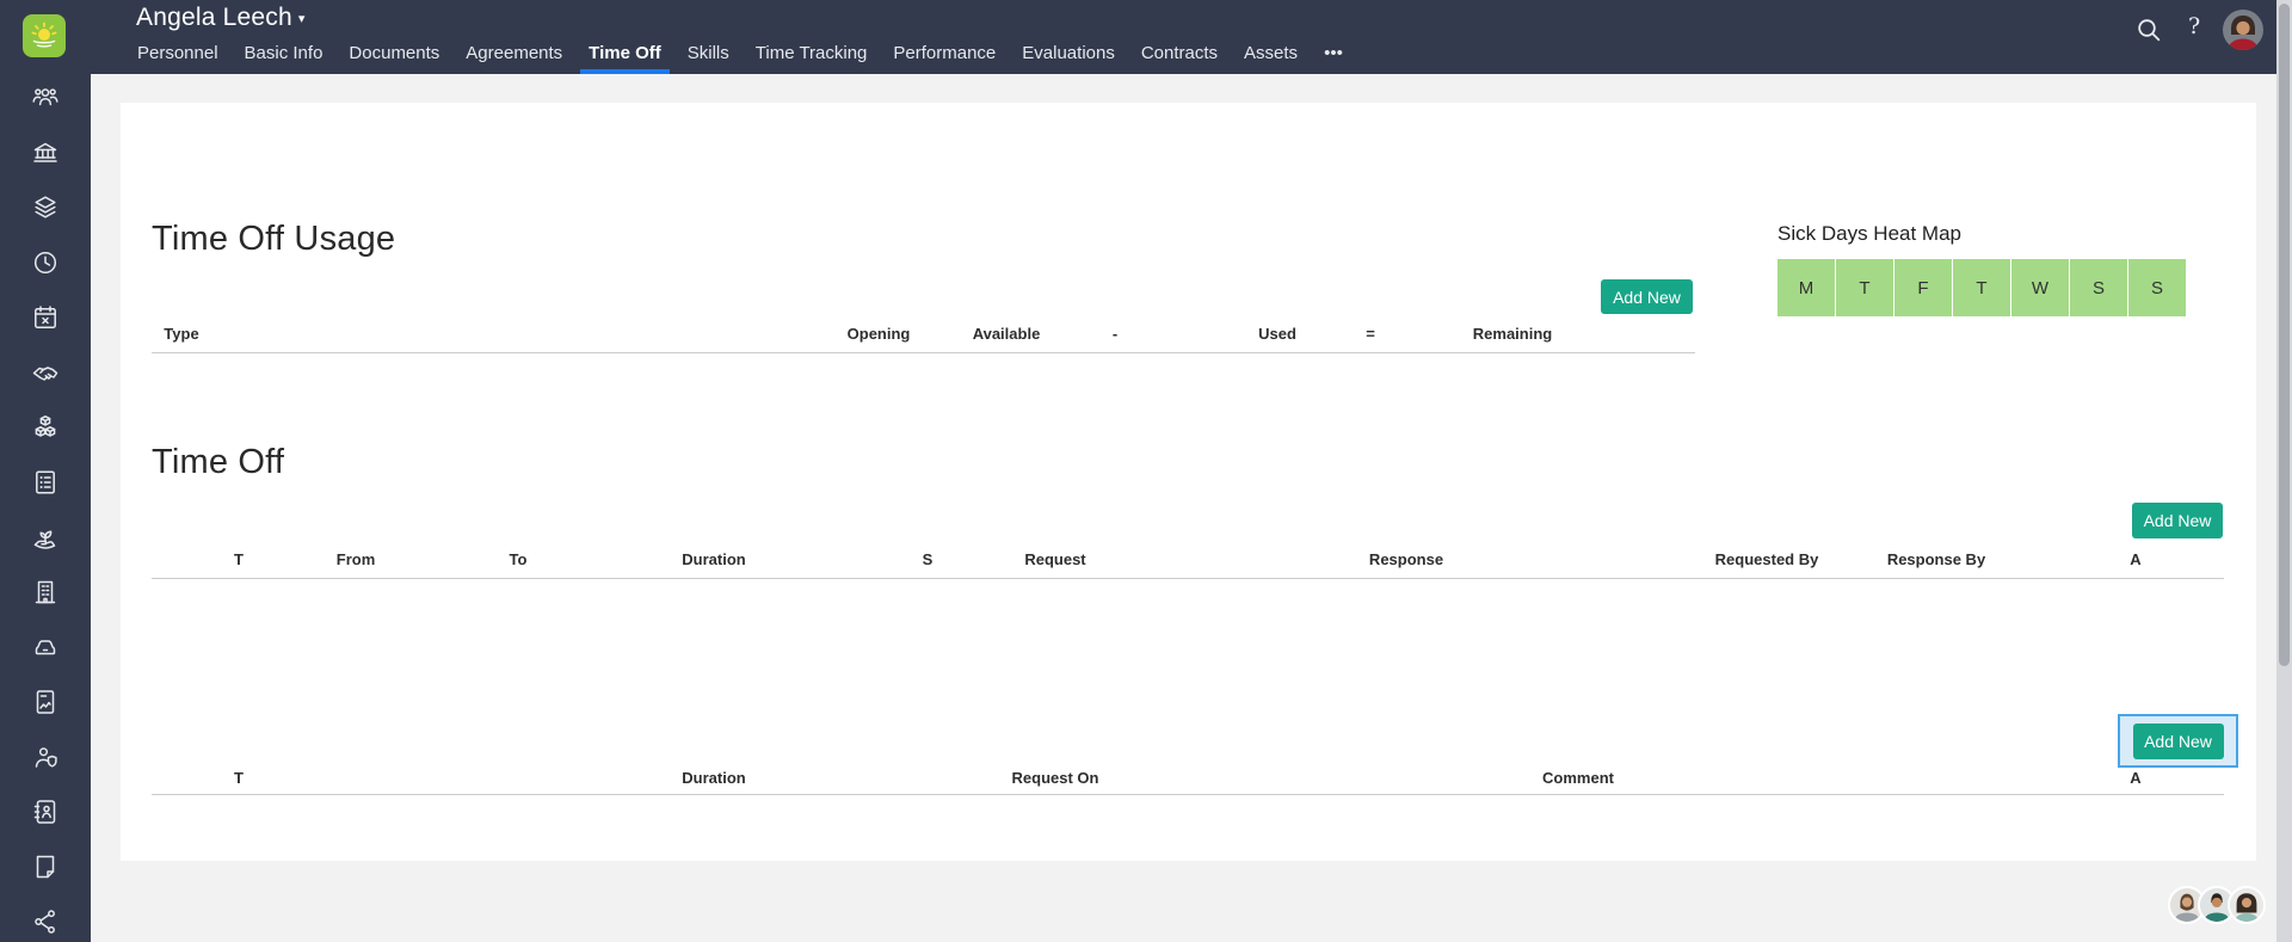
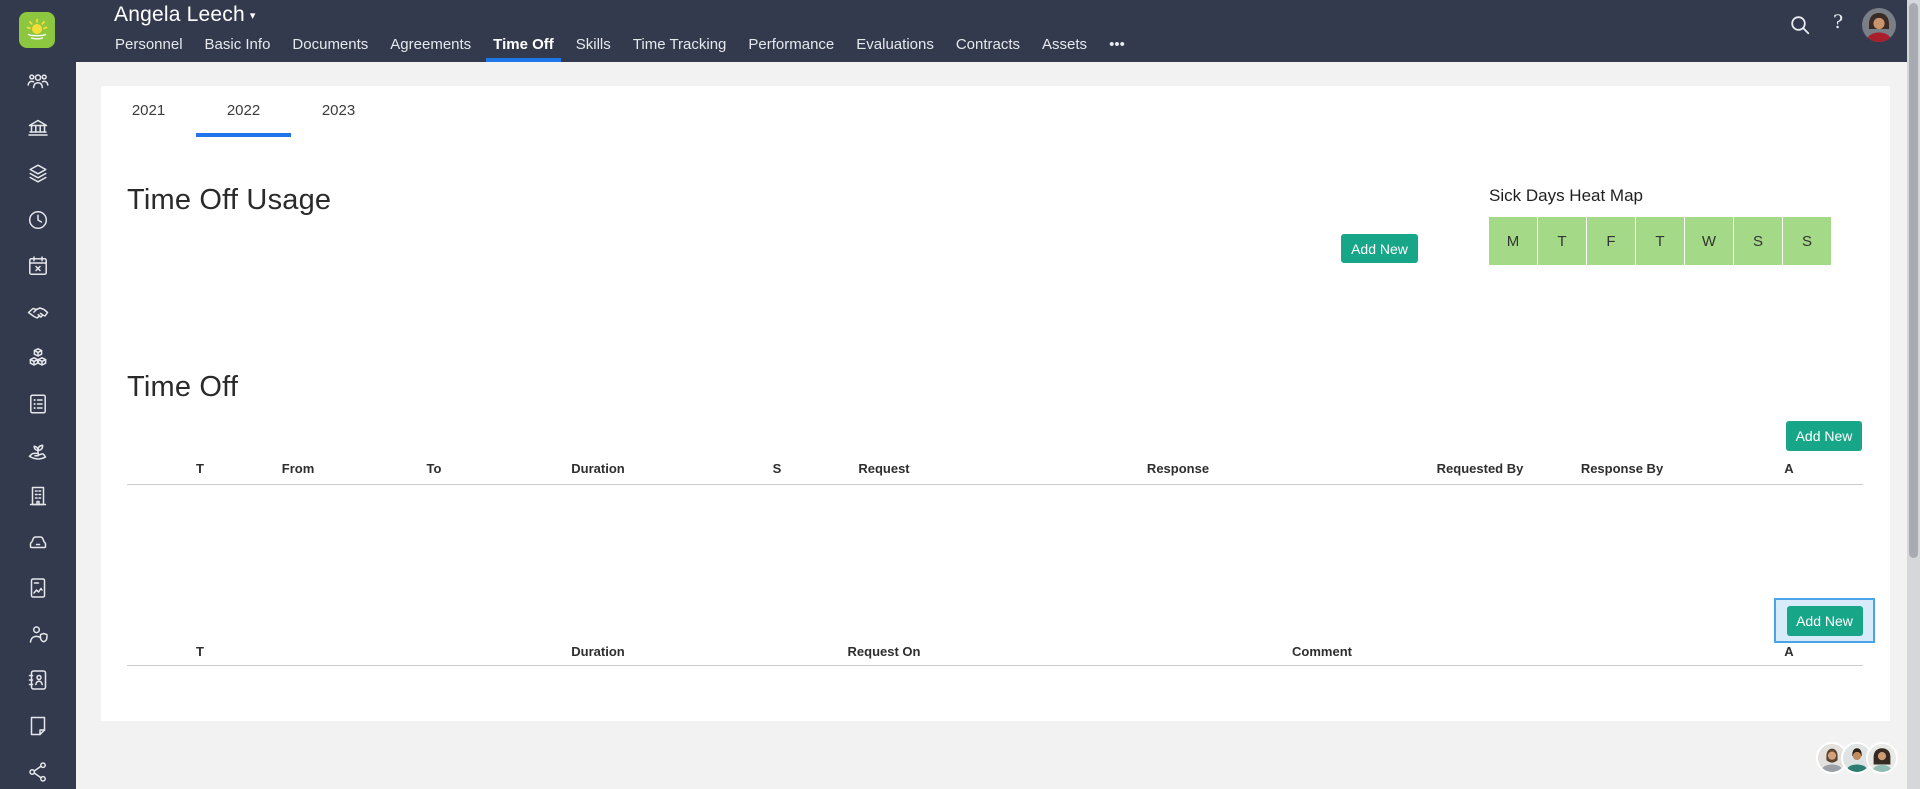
  ?
  Angela Leech ▾
  Personnel
  Basic Info
  Documents
  Agreements
  Time Off
  Skills
  Time Tracking
  Performance
  Evaluations
  Contracts
  Assets
  •••
+ 2021
+ 2022
+ 2023
  Time Off Usage
  Add New
- Type
- Opening
- Available
- -
- Used
- =
- Remaining
  Sick Days Heat Map
  M
  T
  F
  T
  W
  S
  S
  Time Off
  Add New
  T
  From
  To
  Duration
  S
  Request
  Response
  Requested By
  Response By
  A
  Add New
  T
  Duration
  Request On
  Comment
  A
